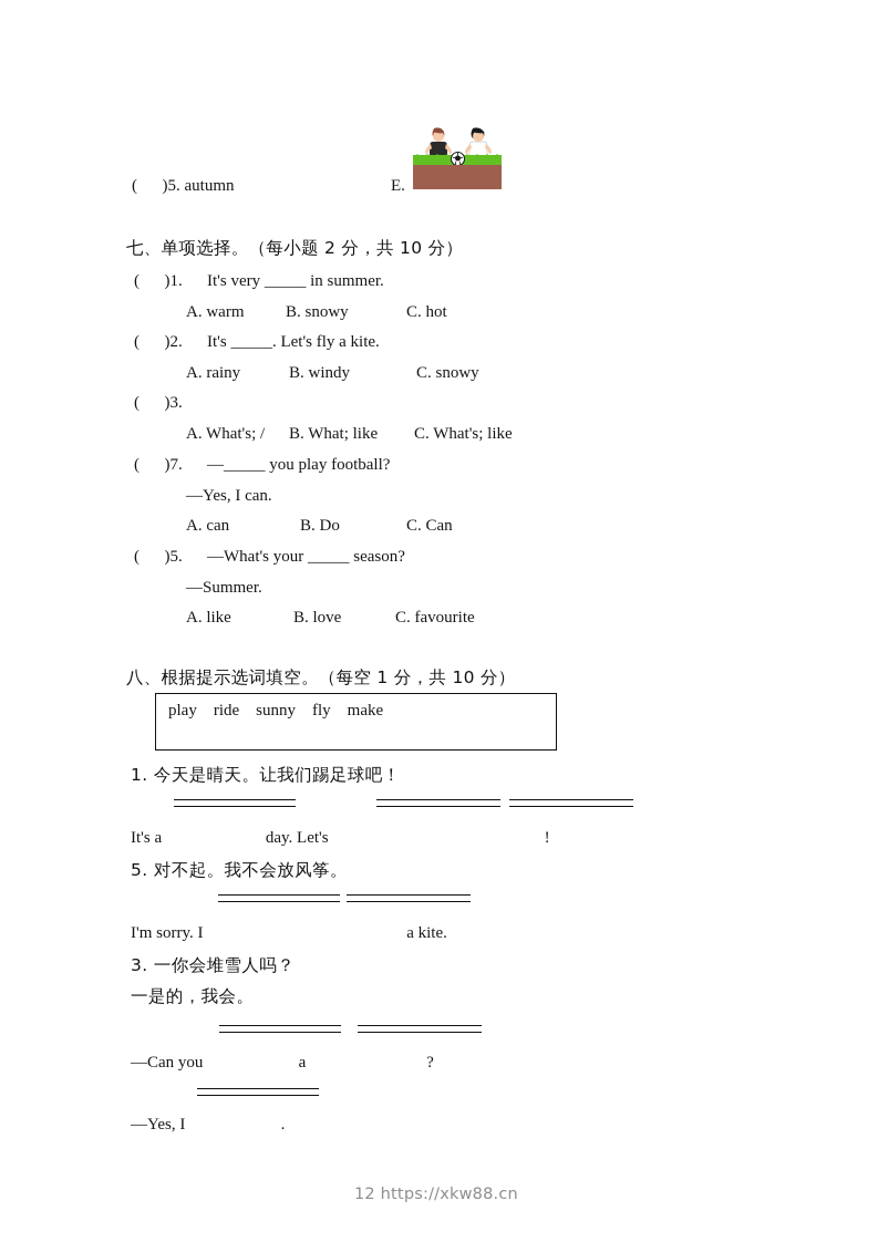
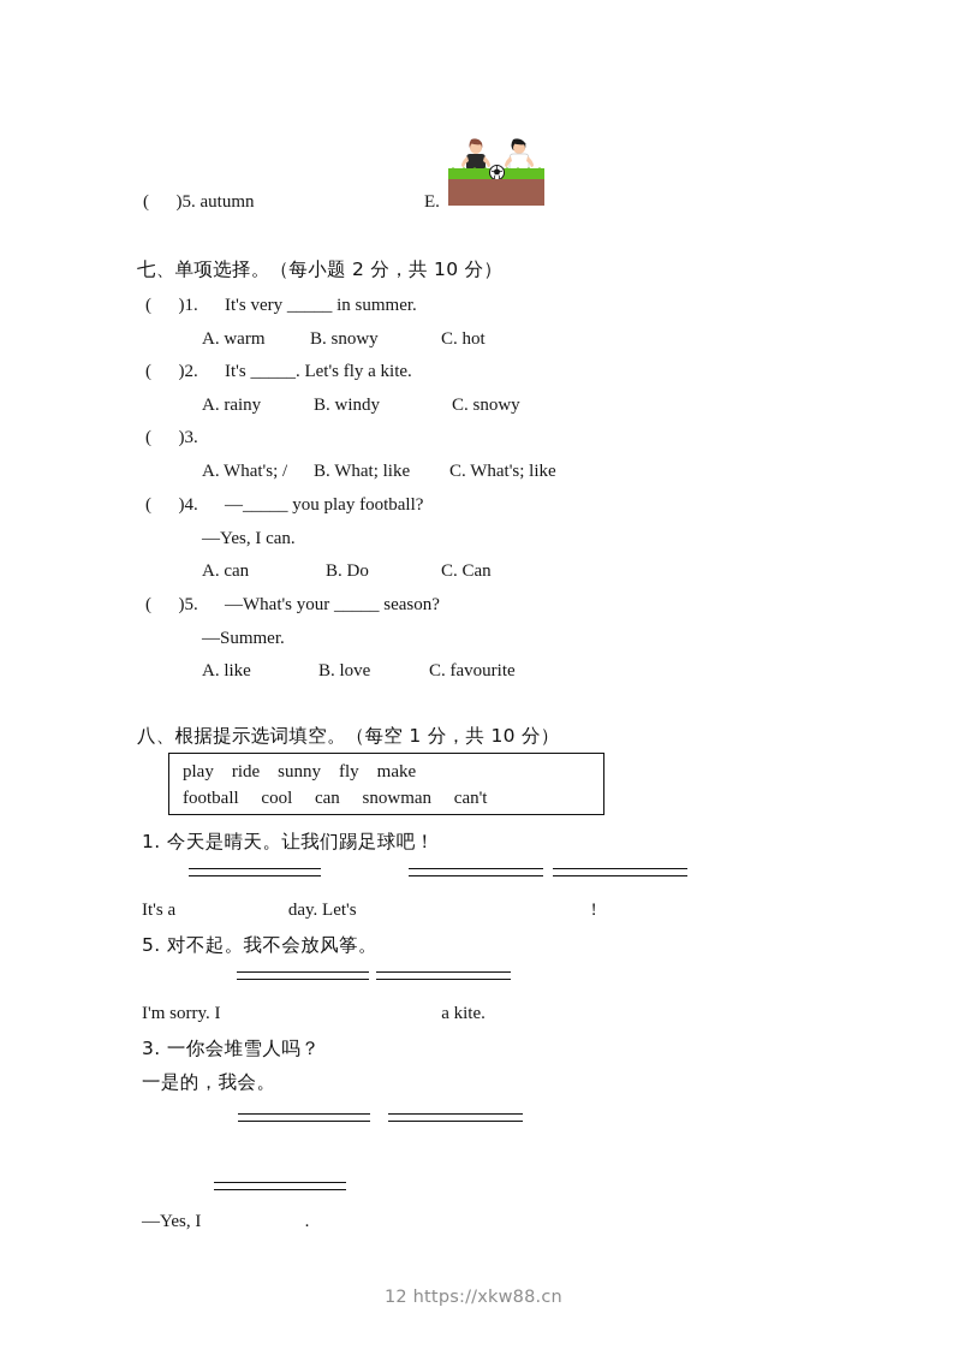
  ( )5. autumn
  E.
  七、单项选择。（每小题 2 分，共 10 分）
  ( )1.
  It's very _____ in summer.
  A. warm
  B. snowy
  C. hot
  ( )2.
  It's _____. Let's fly a kite.
  A. rainy
  B. windy
  C. snowy
  ( )3.
  A. What's; /
  B. What; like
  C. What's; like
- ( )7.
+ ( )4.
  —_____ you play football?
  —Yes, I can.
  A. can
  B. Do
  C. Can
  ( )5.
  —What's your _____ season?
  —Summer.
  A. like
  B. love
  C. favourite
  八、根据提示选词填空。（每空 1 分，共 10 分）
  play ride sunny fly make
+ football cool can snowman can't
  1. 今天是晴天。让我们踢足球吧！
  It's a day. Let's !
  5. 对不起。我不会放风筝。
  I'm sorry. I a kite.
  3. 一你会堆雪人吗？
  一是的，我会。
- —Can you a ?
  —Yes, I .
  12 https://xkw88.cn
